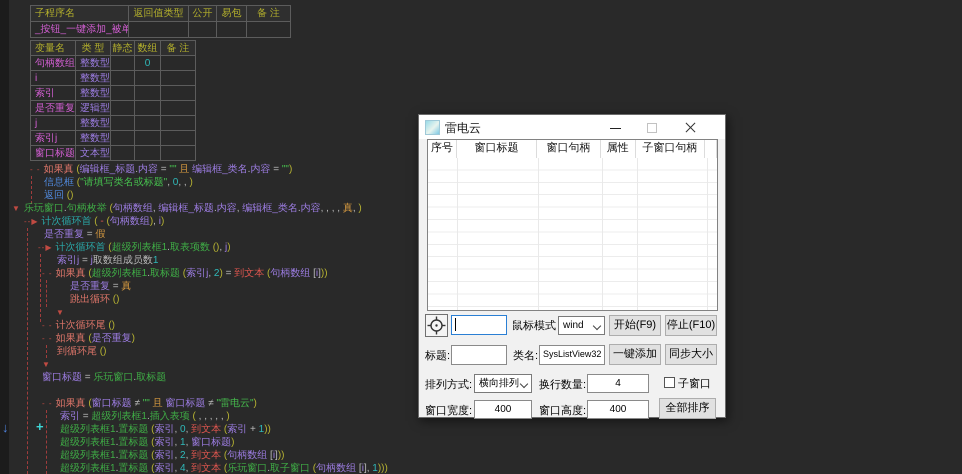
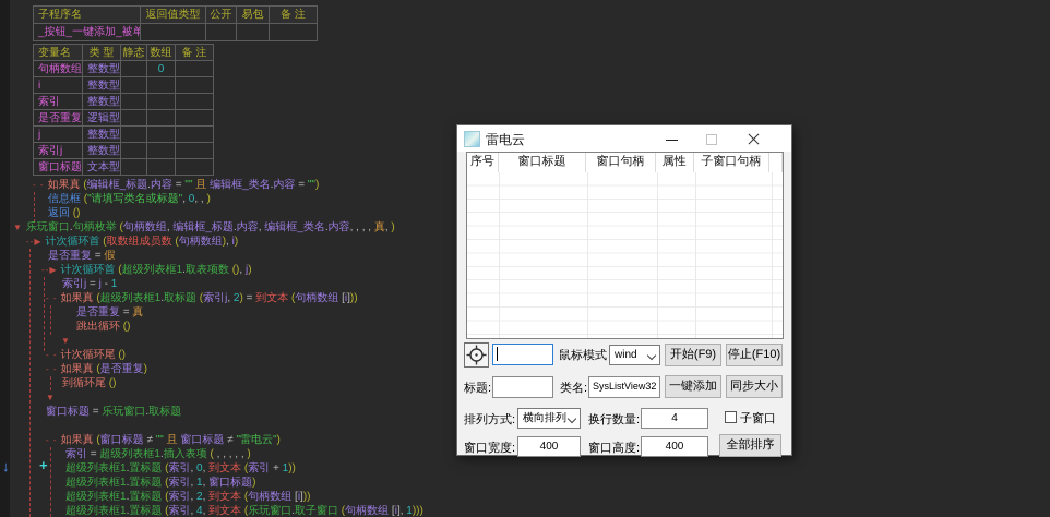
  子程序名
  返回值类型
  公开
  易包
  备 注
  _按钮_一键添加_被单
  变量名
  类 型
  静态
  数组
  备 注
  句柄数组
  整数型
  0
  i
  整数型
  索引
  整数型
  是否重复
  逻辑型
  j
  整数型
  索引j
  整数型
  窗口标题
  文本型
  - - 如果真 (编辑框_标题.内容 = "" 且 编辑框_类名.内容 = "")
  信息框 ("请填写类名或标题", 0, , )
  返回 ()
  ▼ 乐玩窗口.句柄枚举 (句柄数组, 编辑框_标题.内容, 编辑框_类名.内容, , , , 真, )
- --▶ 计次循环首 ( - (句柄数组), i)
+ --▶ 计次循环首 (取数组成员数 (句柄数组), i)
  是否重复 = 假
  --▶ 计次循环首 (超级列表框1.取表项数 (), j)
- 索引j = j取数组成员数1
+ 索引j = j - 1
  - - 如果真 (超级列表框1.取标题 (索引j, 2) = 到文本 (句柄数组 [i]))
  是否重复 = 真
  跳出循环 ()
  ▼
  - - 计次循环尾 ()
  - - 如果真 (是否重复)
  到循环尾 ()
  ▼
  窗口标题 = 乐玩窗口.取标题
  - - 如果真 (窗口标题 ≠ "" 且 窗口标题 ≠ "雷电云")
  索引 = 超级列表框1.插入表项 ( , , , , , )
  超级列表框1.置标题 (索引, 0, 到文本 (索引 + 1))
  超级列表框1.置标题 (索引, 1, 窗口标题)
  超级列表框1.置标题 (索引, 2, 到文本 (句柄数组 [i]))
  超级列表框1.置标题 (索引, 4, 到文本 (乐玩窗口.取子窗口 (句柄数组 [i], 1)))
  ↓
  +
  雷电云
  序号
  窗口标题
  窗口句柄
  属性
  子窗口句柄
  鼠标模式
  wind
  开始(F9)
  停止(F10)
  标题:
  类名:
  SysListView32
  一键添加
  同步大小
  排列方式:
  横向排列
  换行数量:
  4
  子窗口
  窗口宽度:
  400
  窗口高度:
  400
  全部排序
